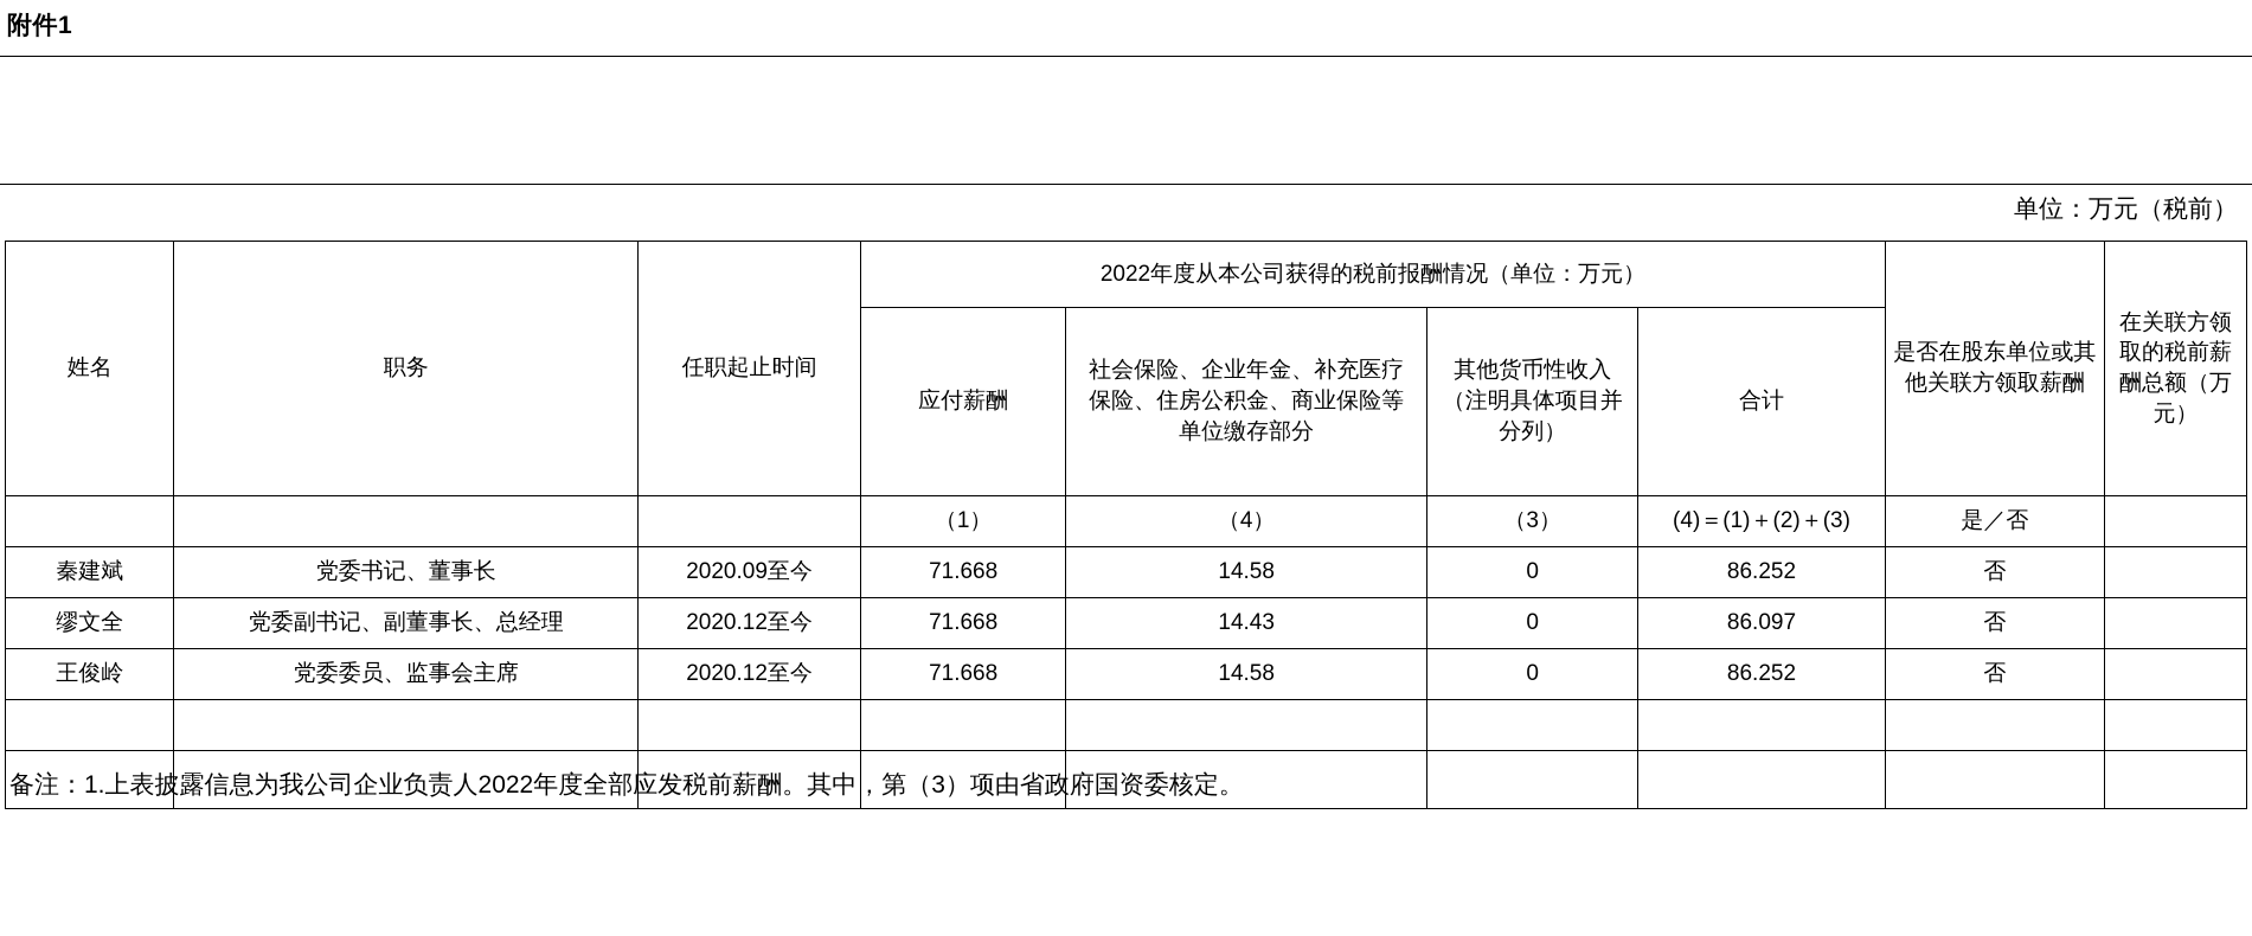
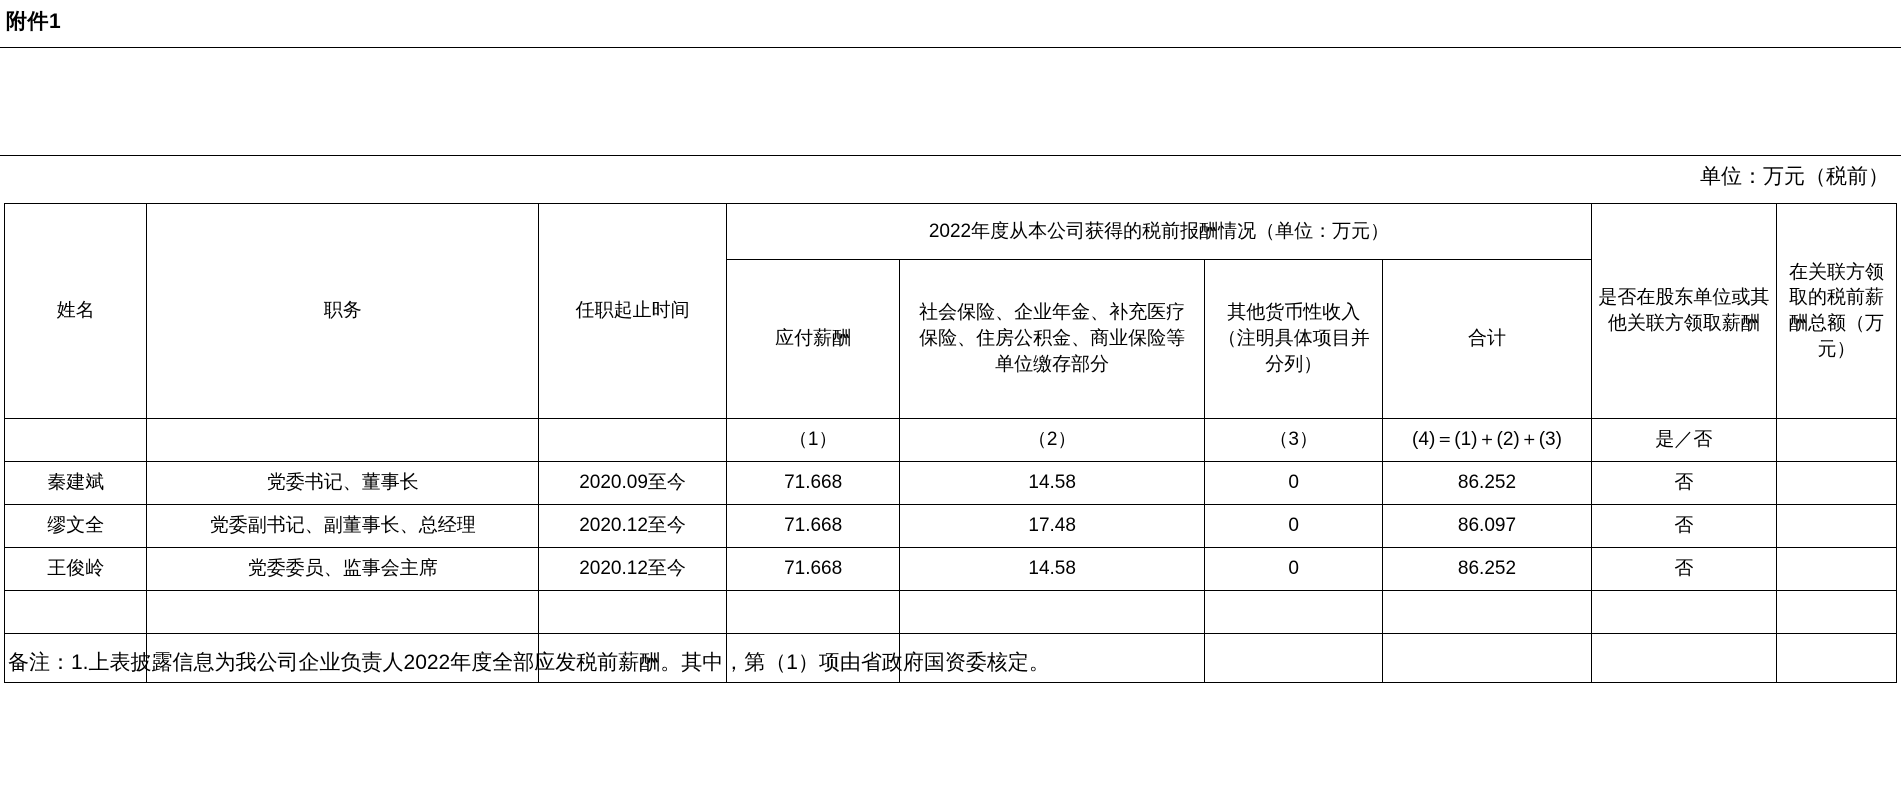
  附件1
  单位：万元（税前）
  姓名	职务	任职起止时间	2022年度从本公司获得的税前报酬情况（单位：万元）	是否在股东单位或其他关联方领取薪酬	在关联方领取的税前薪酬总额（万元）
  应付薪酬	社会保险、企业年金、补充医疗保险、住房公积金、商业保险等单位缴存部分	其他货币性收入（注明具体项目并分列）	合计
- 			（1）	（4）	（3）	(4)＝(1)＋(2)＋(3)	是／否
+ 			（1）	（2）	（3）	(4)＝(1)＋(2)＋(3)	是／否
  秦建斌	党委书记、董事长	2020.09至今	71.668	14.58	0	86.252	否
- 缪文全	党委副书记、副董事长、总经理	2020.12至今	71.668	14.43	0	86.097	否
+ 缪文全	党委副书记、副董事长、总经理	2020.12至今	71.668	17.48	0	86.097	否
  王俊岭	党委委员、监事会主席	2020.12至今	71.668	14.58	0	86.252	否
- 备注：1.上表披露信息为我公司企业负责人2022年度全部应发税前薪酬。其中，第（3）项由省政府国资委核定。
+ 备注：1.上表披露信息为我公司企业负责人2022年度全部应发税前薪酬。其中，第（1）项由省政府国资委核定。
